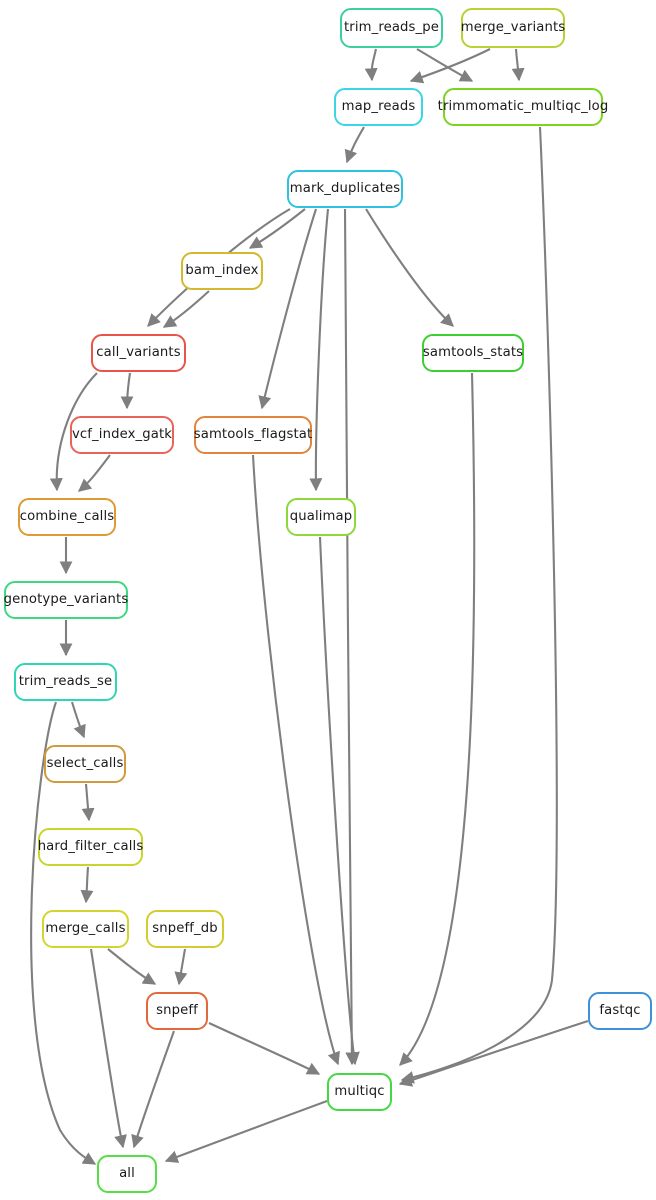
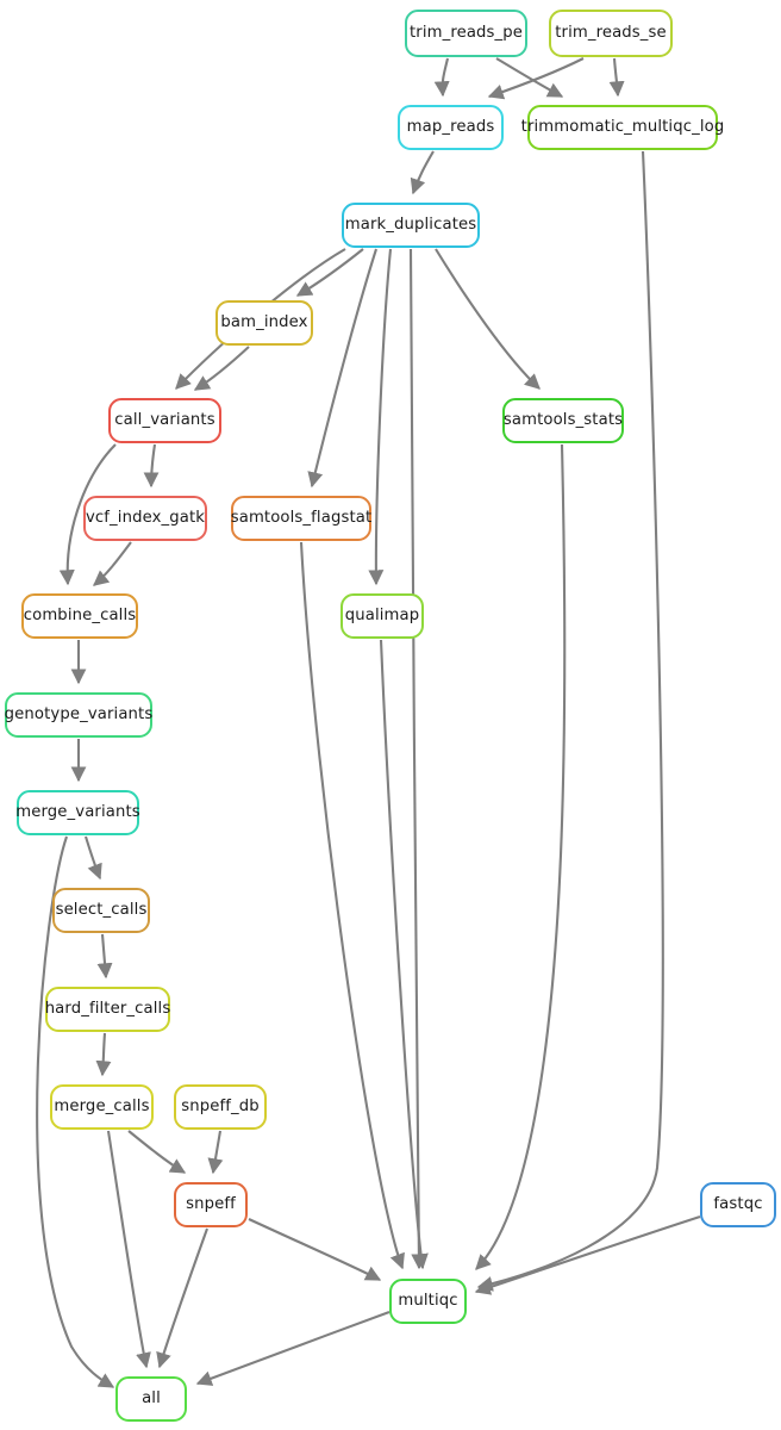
  trim_reads_pe
- merge_variants
+ trim_reads_se
  map_reads
  trimmomatic_multiqc_log
  mark_duplicates
  bam_index
  call_variants
  samtools_stats
  vcf_index_gatk
  samtools_flagstat
  combine_calls
  qualimap
  genotype_variants
- trim_reads_se
+ merge_variants
  select_calls
  hard_filter_calls
  merge_calls
  snpeff_db
  snpeff
  fastqc
  multiqc
  all
